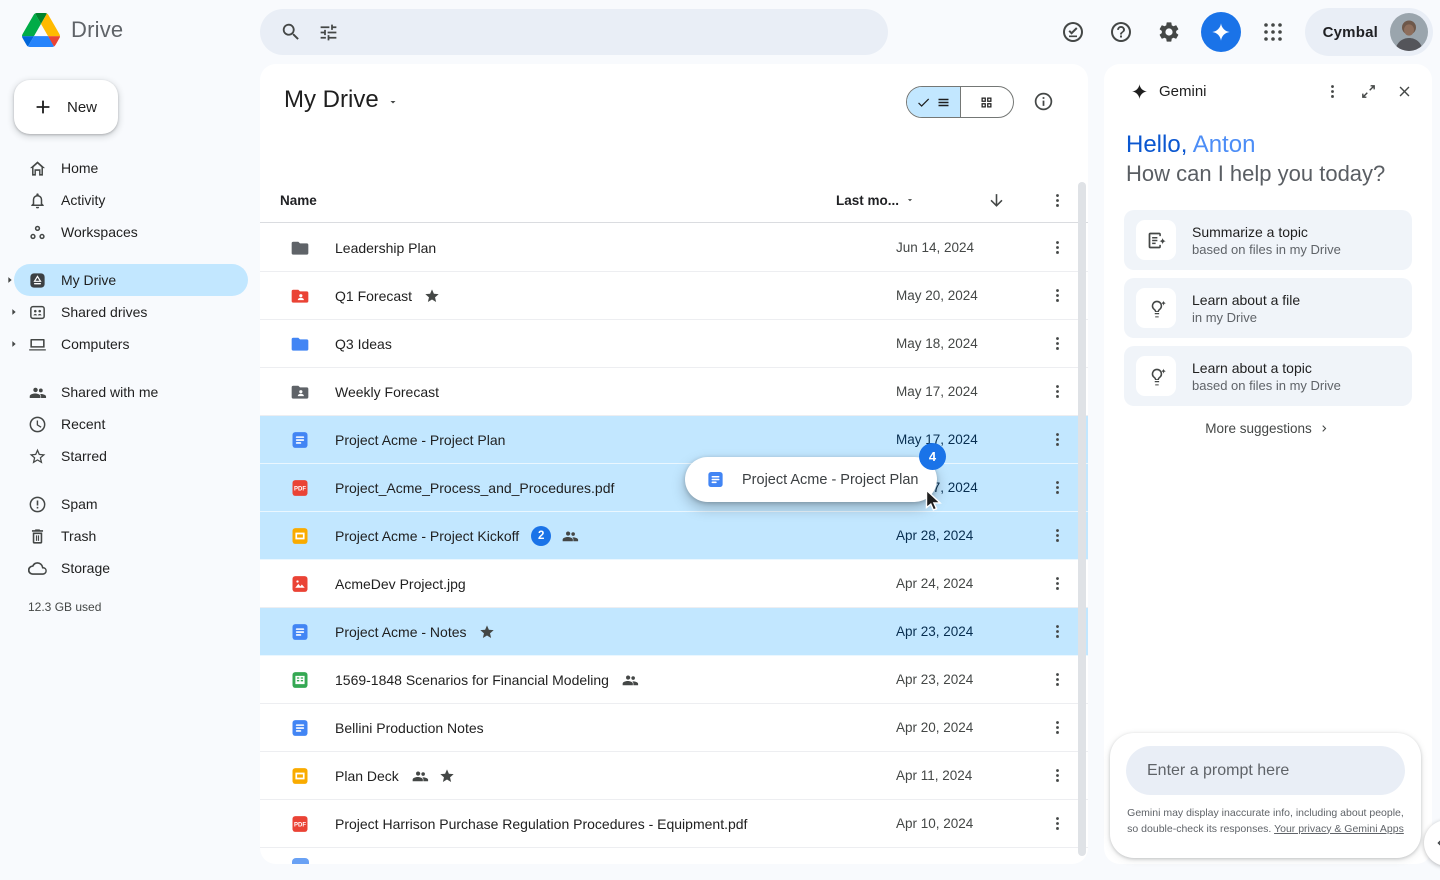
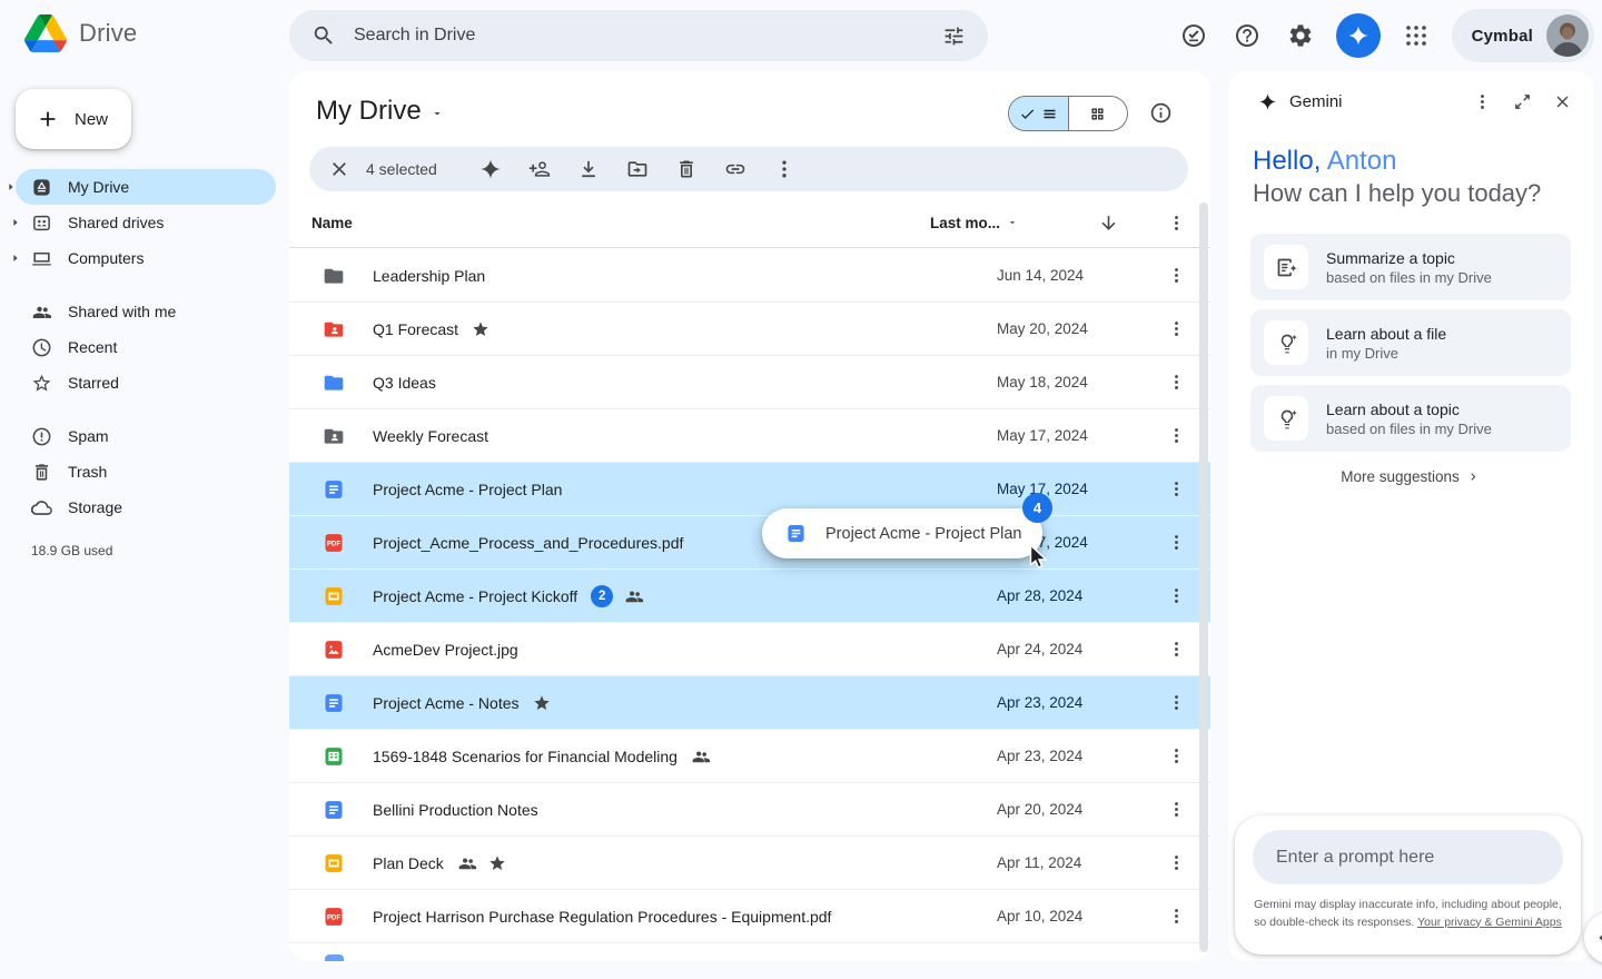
  Drive
+ Search in Drive
  Cymbal
  New
- Home
- Activity
- Workspaces
  My Drive
  Shared drives
  Computers
  Shared with me
  Recent
  Starred
  Spam
  Trash
  Storage
- 12.3 GB used
+ 18.9 GB used
  My Drive
+ 4 selected
  Name
  Last mo...
  Leadership Plan
  Jun 14, 2024
  Q1 Forecast
  May 20, 2024
  Q3 Ideas
  May 18, 2024
  Weekly Forecast
  May 17, 2024
  Project Acme - Project Plan
  May 17, 2024
  Project_Acme_Process_and_Procedures.pdf
  Project Acme - Project Kickoff
  2
  Apr 28, 2024
  AcmeDev Project.jpg
  Apr 24, 2024
  Project Acme - Notes
  Apr 23, 2024
  1569-1848 Scenarios for Financial Modeling
  Apr 23, 2024
  Bellini Production Notes
  Apr 20, 2024
  Plan Deck
  Apr 11, 2024
  Project Harrison Purchase Regulation Procedures - Equipment.pdf
  Apr 10, 2024
  Project Acme - Project Plan
  4
  Gemini
  Hello, Anton
  How can I help you today?
  Summarize a topic
  based on files in my Drive
  Learn about a file
  in my Drive
  Learn about a topic
  based on files in my Drive
  More suggestions
  Enter a prompt here
  Gemini may display inaccurate info, including about people, so double-check its responses. Your privacy & Gemini Apps
